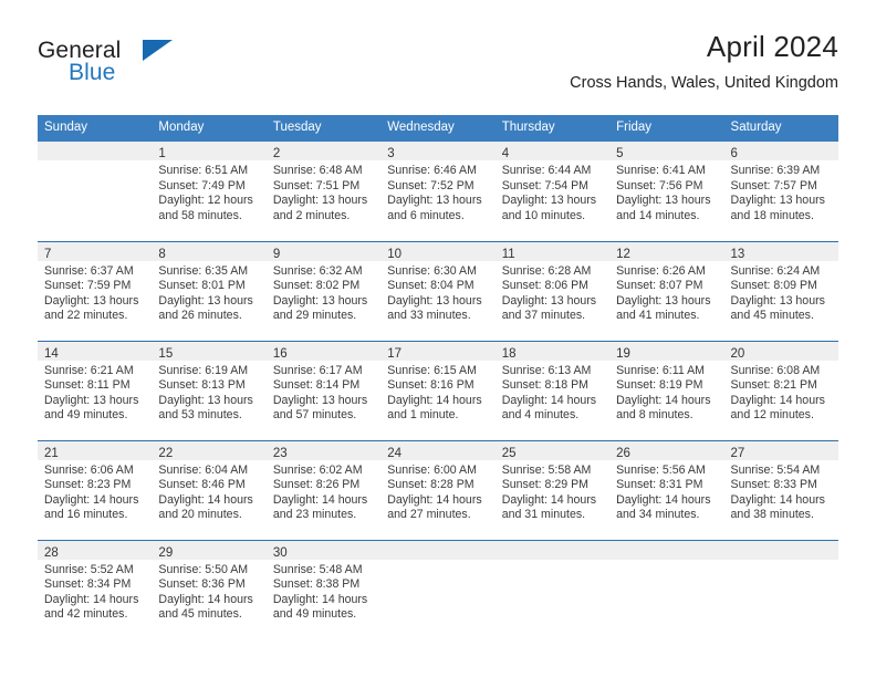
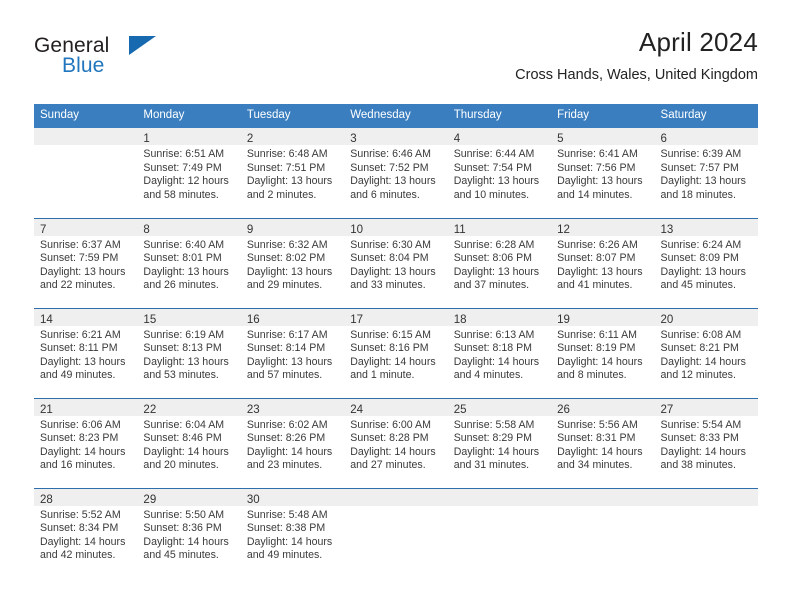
  General
  Blue
  April 2024
  Cross Hands, Wales, United Kingdom
  Sunday	Monday	Tuesday	Wednesday	Thursday	Friday	Saturday
  	1Sunrise: 6:51 AMSunset: 7:49 PMDaylight: 12 hoursand 58 minutes.	2Sunrise: 6:48 AMSunset: 7:51 PMDaylight: 13 hoursand 2 minutes.	3Sunrise: 6:46 AMSunset: 7:52 PMDaylight: 13 hoursand 6 minutes.	4Sunrise: 6:44 AMSunset: 7:54 PMDaylight: 13 hoursand 10 minutes.	5Sunrise: 6:41 AMSunset: 7:56 PMDaylight: 13 hoursand 14 minutes.	6Sunrise: 6:39 AMSunset: 7:57 PMDaylight: 13 hoursand 18 minutes.
- 7Sunrise: 6:37 AMSunset: 7:59 PMDaylight: 13 hoursand 22 minutes.	8Sunrise: 6:35 AMSunset: 8:01 PMDaylight: 13 hoursand 26 minutes.	9Sunrise: 6:32 AMSunset: 8:02 PMDaylight: 13 hoursand 29 minutes.	10Sunrise: 6:30 AMSunset: 8:04 PMDaylight: 13 hoursand 33 minutes.	11Sunrise: 6:28 AMSunset: 8:06 PMDaylight: 13 hoursand 37 minutes.	12Sunrise: 6:26 AMSunset: 8:07 PMDaylight: 13 hoursand 41 minutes.	13Sunrise: 6:24 AMSunset: 8:09 PMDaylight: 13 hoursand 45 minutes.
+ 7Sunrise: 6:37 AMSunset: 7:59 PMDaylight: 13 hoursand 22 minutes.	8Sunrise: 6:40 AMSunset: 8:01 PMDaylight: 13 hoursand 26 minutes.	9Sunrise: 6:32 AMSunset: 8:02 PMDaylight: 13 hoursand 29 minutes.	10Sunrise: 6:30 AMSunset: 8:04 PMDaylight: 13 hoursand 33 minutes.	11Sunrise: 6:28 AMSunset: 8:06 PMDaylight: 13 hoursand 37 minutes.	12Sunrise: 6:26 AMSunset: 8:07 PMDaylight: 13 hoursand 41 minutes.	13Sunrise: 6:24 AMSunset: 8:09 PMDaylight: 13 hoursand 45 minutes.
  14Sunrise: 6:21 AMSunset: 8:11 PMDaylight: 13 hoursand 49 minutes.	15Sunrise: 6:19 AMSunset: 8:13 PMDaylight: 13 hoursand 53 minutes.	16Sunrise: 6:17 AMSunset: 8:14 PMDaylight: 13 hoursand 57 minutes.	17Sunrise: 6:15 AMSunset: 8:16 PMDaylight: 14 hoursand 1 minute.	18Sunrise: 6:13 AMSunset: 8:18 PMDaylight: 14 hoursand 4 minutes.	19Sunrise: 6:11 AMSunset: 8:19 PMDaylight: 14 hoursand 8 minutes.	20Sunrise: 6:08 AMSunset: 8:21 PMDaylight: 14 hoursand 12 minutes.
  21Sunrise: 6:06 AMSunset: 8:23 PMDaylight: 14 hoursand 16 minutes.	22Sunrise: 6:04 AMSunset: 8:46 PMDaylight: 14 hoursand 20 minutes.	23Sunrise: 6:02 AMSunset: 8:26 PMDaylight: 14 hoursand 23 minutes.	24Sunrise: 6:00 AMSunset: 8:28 PMDaylight: 14 hoursand 27 minutes.	25Sunrise: 5:58 AMSunset: 8:29 PMDaylight: 14 hoursand 31 minutes.	26Sunrise: 5:56 AMSunset: 8:31 PMDaylight: 14 hoursand 34 minutes.	27Sunrise: 5:54 AMSunset: 8:33 PMDaylight: 14 hoursand 38 minutes.
  28Sunrise: 5:52 AMSunset: 8:34 PMDaylight: 14 hoursand 42 minutes.	29Sunrise: 5:50 AMSunset: 8:36 PMDaylight: 14 hoursand 45 minutes.	30Sunrise: 5:48 AMSunset: 8:38 PMDaylight: 14 hoursand 49 minutes.
